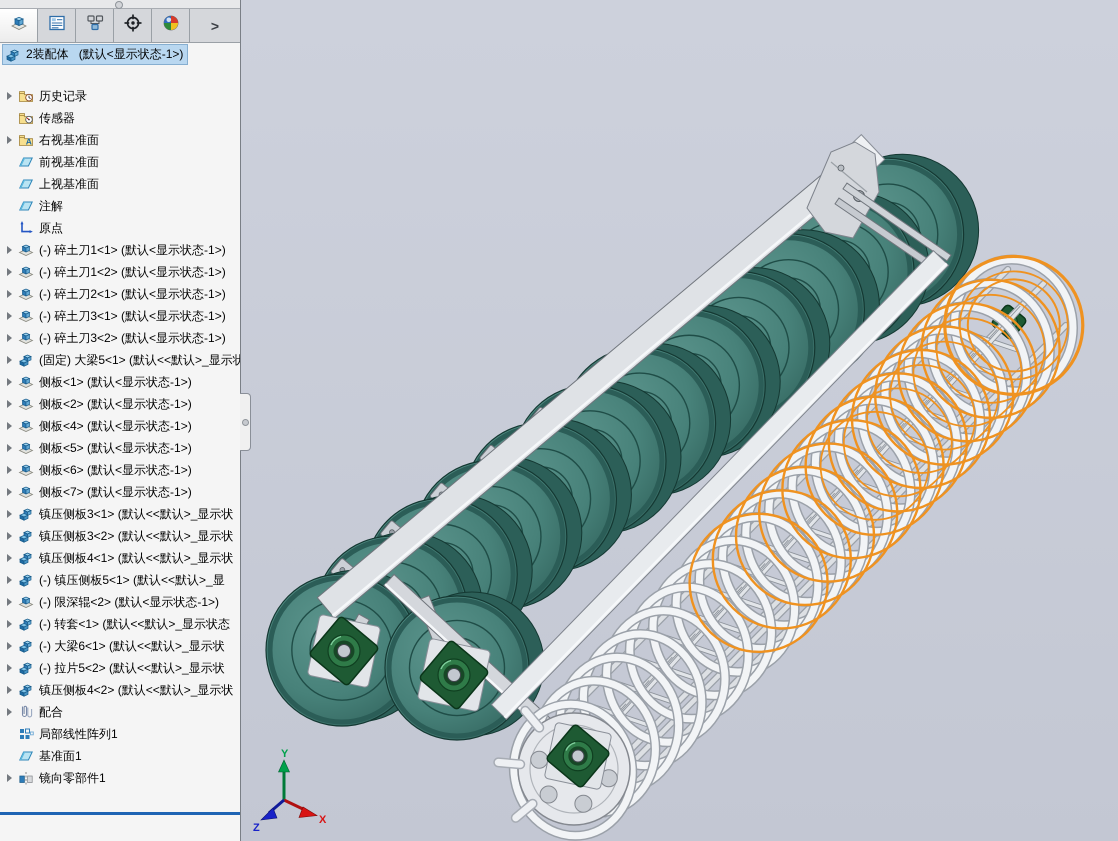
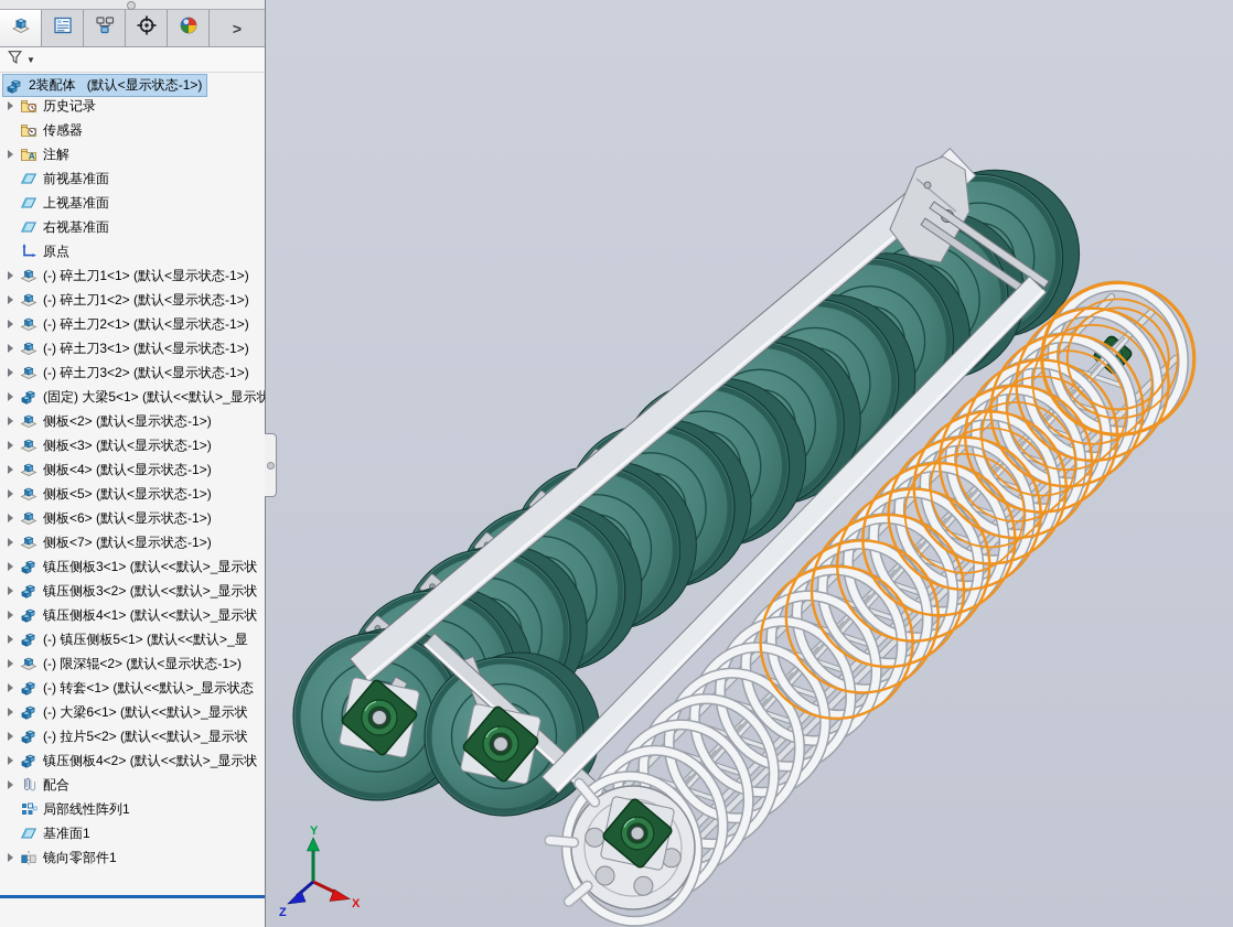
  >
+ ▼
  2装配体
  (默认<显示状态-1>)
  历史记录
  传感器
  A
- 右视基准面
+ 注解
  前视基准面
  上视基准面
- 注解
+ 右视基准面
  原点
  (-) 碎土刀1<1> (默认<显示状态-1>)
  (-) 碎土刀1<2> (默认<显示状态-1>)
  (-) 碎土刀2<1> (默认<显示状态-1>)
  (-) 碎土刀3<1> (默认<显示状态-1>)
  (-) 碎土刀3<2> (默认<显示状态-1>)
  (固定) 大梁5<1> (默认<<默认>_显示状
- 侧板<1> (默认<显示状态-1>)
  侧板<2> (默认<显示状态-1>)
+ 侧板<3> (默认<显示状态-1>)
  侧板<4> (默认<显示状态-1>)
  侧板<5> (默认<显示状态-1>)
  侧板<6> (默认<显示状态-1>)
  侧板<7> (默认<显示状态-1>)
  镇压侧板3<1> (默认<<默认>_显示状
  镇压侧板3<2> (默认<<默认>_显示状
  镇压侧板4<1> (默认<<默认>_显示状
  (-) 镇压侧板5<1> (默认<<默认>_显
  (-) 限深辊<2> (默认<显示状态-1>)
  (-) 转套<1> (默认<<默认>_显示状态
  (-) 大梁6<1> (默认<<默认>_显示状
  (-) 拉片5<2> (默认<<默认>_显示状
  镇压侧板4<2> (默认<<默认>_显示状
  配合
  局部线性阵列1
  基准面1
  镜向零部件1
  Y
  X
  Z
